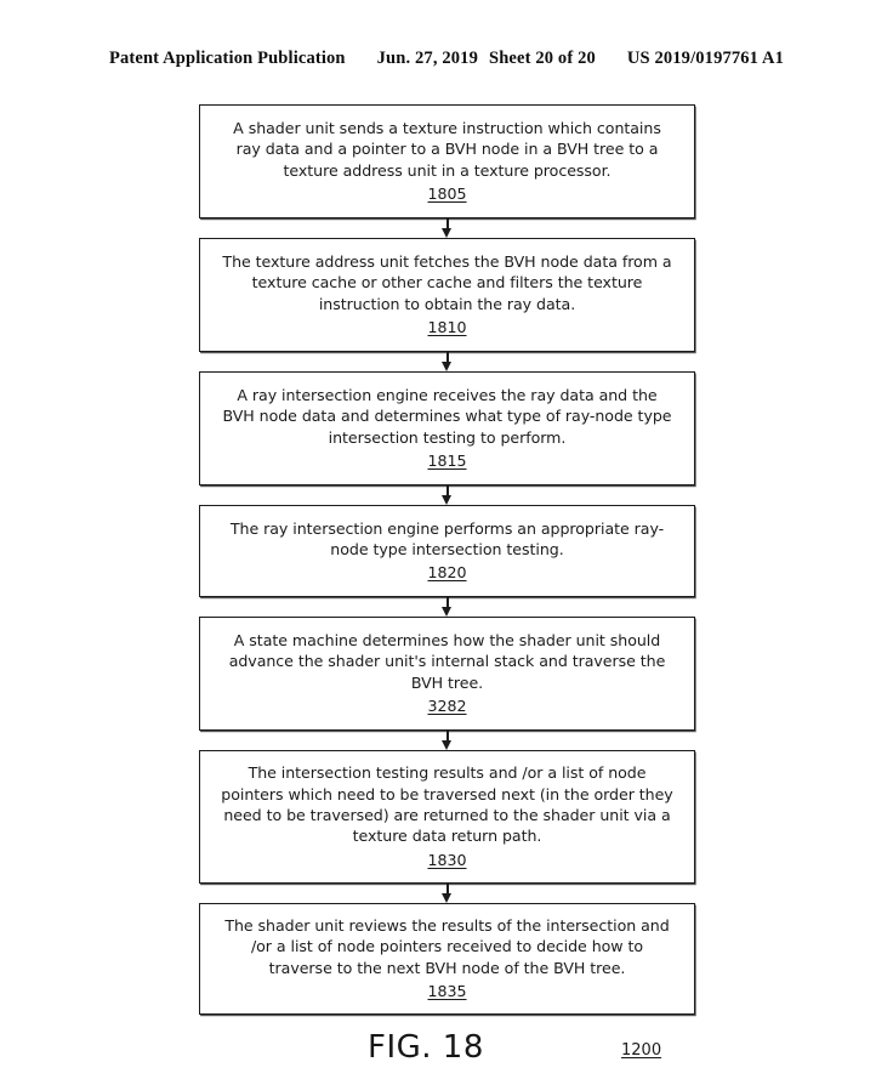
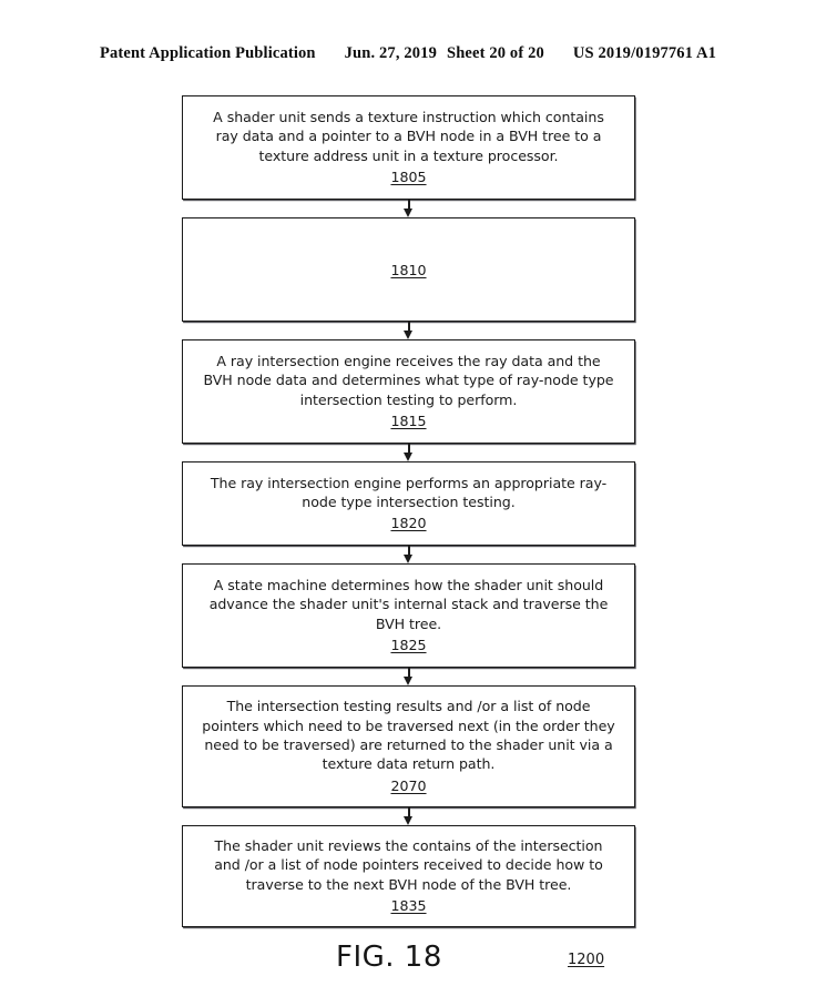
  Patent Application Publication
  Jun. 27, 2019
  Sheet 20 of 20
  US 2019/0197761 A1
  A shader unit sends a texture instruction which contains ray data and a pointer to a BVH node in a BVH tree to a texture address unit in a texture processor.
  1805
- The texture address unit fetches the BVH node data from a texture cache or other cache and filters the texture instruction to obtain the ray data.
  1810
  A ray intersection engine receives the ray data and the BVH node data and determines what type of ray-node type intersection testing to perform.
  1815
  The ray intersection engine performs an appropriate ray-node type intersection testing.
  1820
  A state machine determines how the shader unit should advance the shader unit's internal stack and traverse the BVH tree.
- 3282
+ 1825
  The intersection testing results and /or a list of node pointers which need to be traversed next (in the order they need to be traversed) are returned to the shader unit via a texture data return path.
- 1830
+ 2070
- The shader unit reviews the results of the intersection and /or a list of node pointers received to decide how to traverse to the next BVH node of the BVH tree.
+ The shader unit reviews the contains of the intersection and /or a list of node pointers received to decide how to traverse to the next BVH node of the BVH tree.
  1835
  FIG. 18
  1200
